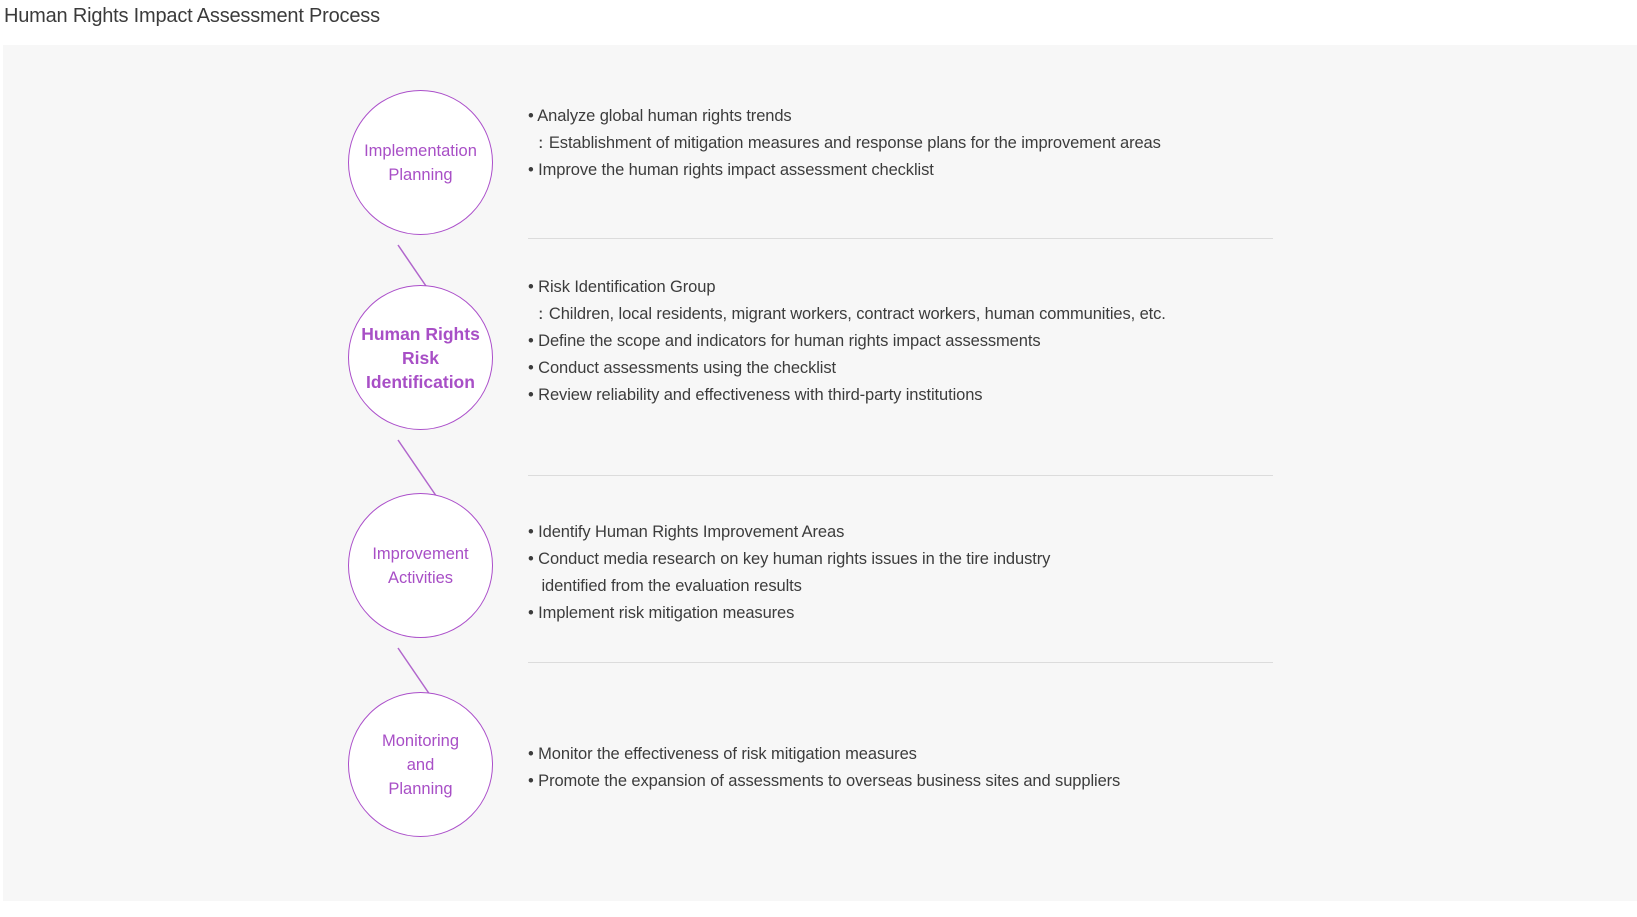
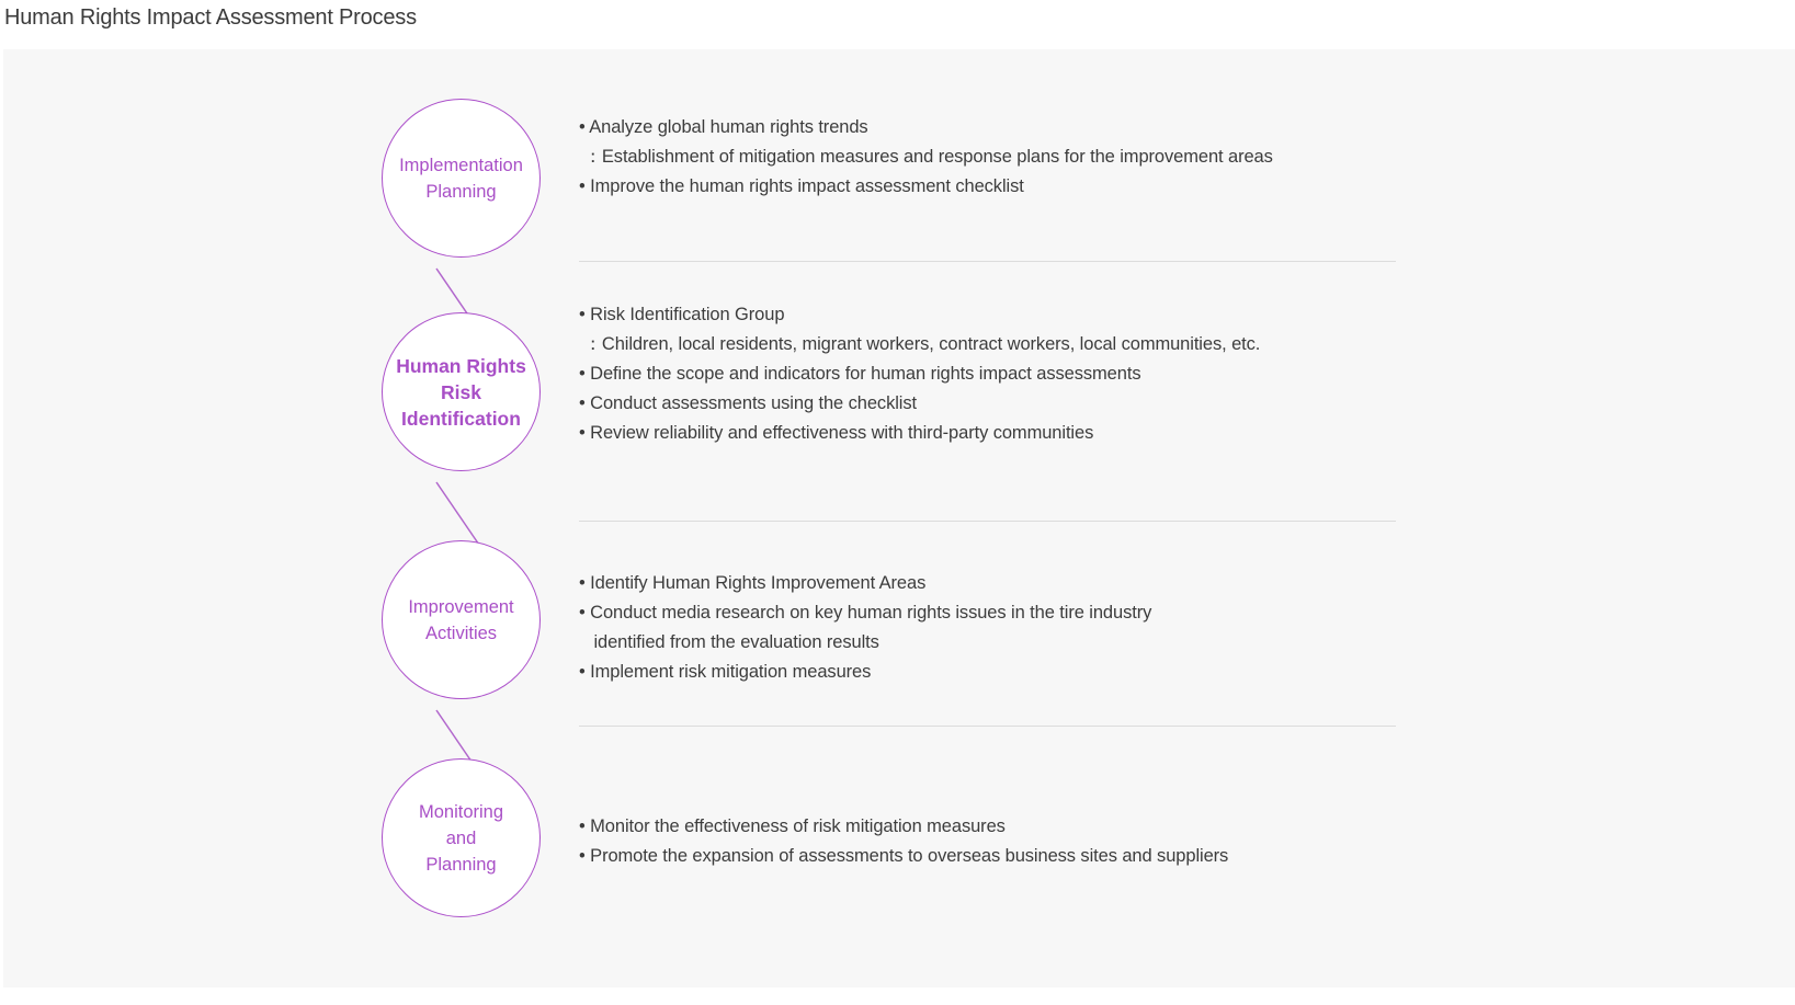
  Human Rights Impact Assessment Process
  Implementation
  Planning
  • Analyze global human rights trends
  ：Establishment of mitigation measures and response plans for the improvement areas
  • Improve the human rights impact assessment checklist
  Human Rights
  Risk
  Identification
  • Risk Identification Group
- ：Children, local residents, migrant workers, contract workers, human communities, etc.
+ ：Children, local residents, migrant workers, contract workers, local communities, etc.
  • Define the scope and indicators for human rights impact assessments
  • Conduct assessments using the checklist
- • Review reliability and effectiveness with third-party institutions
+ • Review reliability and effectiveness with third-party communities
  Improvement
  Activities
  • Identify Human Rights Improvement Areas
  • Conduct media research on key human rights issues in the tire industry
  identified from the evaluation results
  • Implement risk mitigation measures
  Monitoring
  and
  Planning
  • Monitor the effectiveness of risk mitigation measures
  • Promote the expansion of assessments to overseas business sites and suppliers
